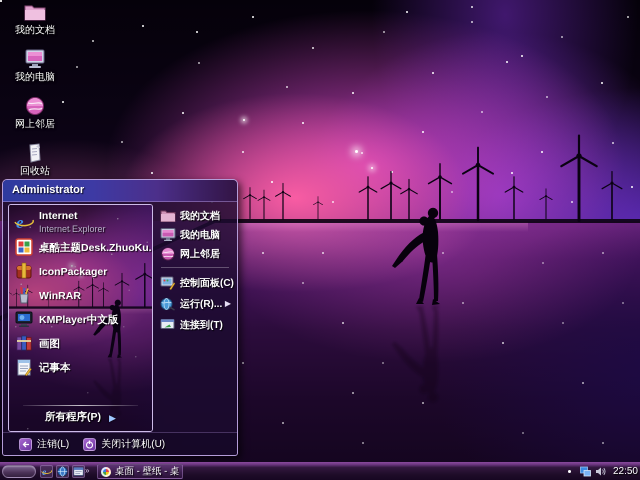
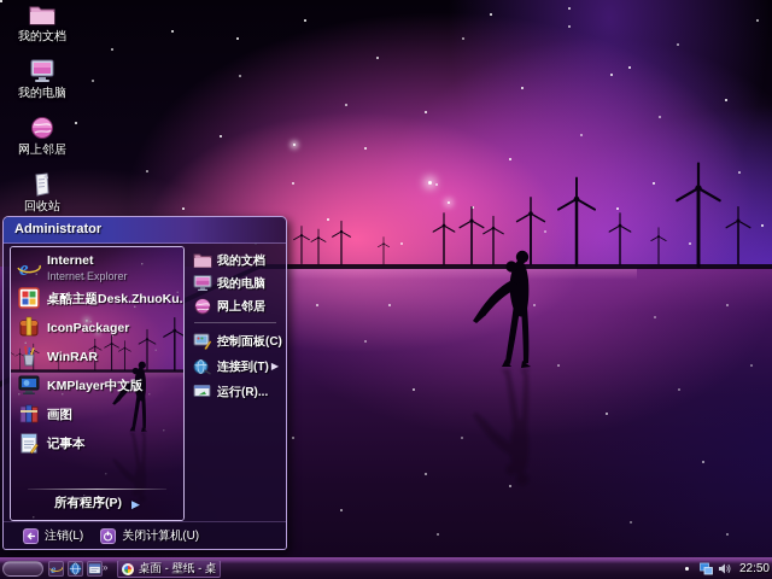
  我的文档
  我的电脑
  网上邻居
  回收站
  Administrator
  e
  Internet
  Internet Explorer
  桌酷主题Desk.ZhuoKu.
  IconPackager
  WinRAR
  KMPlayer中文版
  画图
  记事本
  所有程序(P)
  ▶
  我的文档
  我的电脑
  网上邻居
  控制面板(C)
- 运行(R)...
+ 连接到(T)
  ▶
- 连接到(T)
+ 运行(R)...
  注销(L)
  关闭计算机(U)
  e
  »
  22:50
